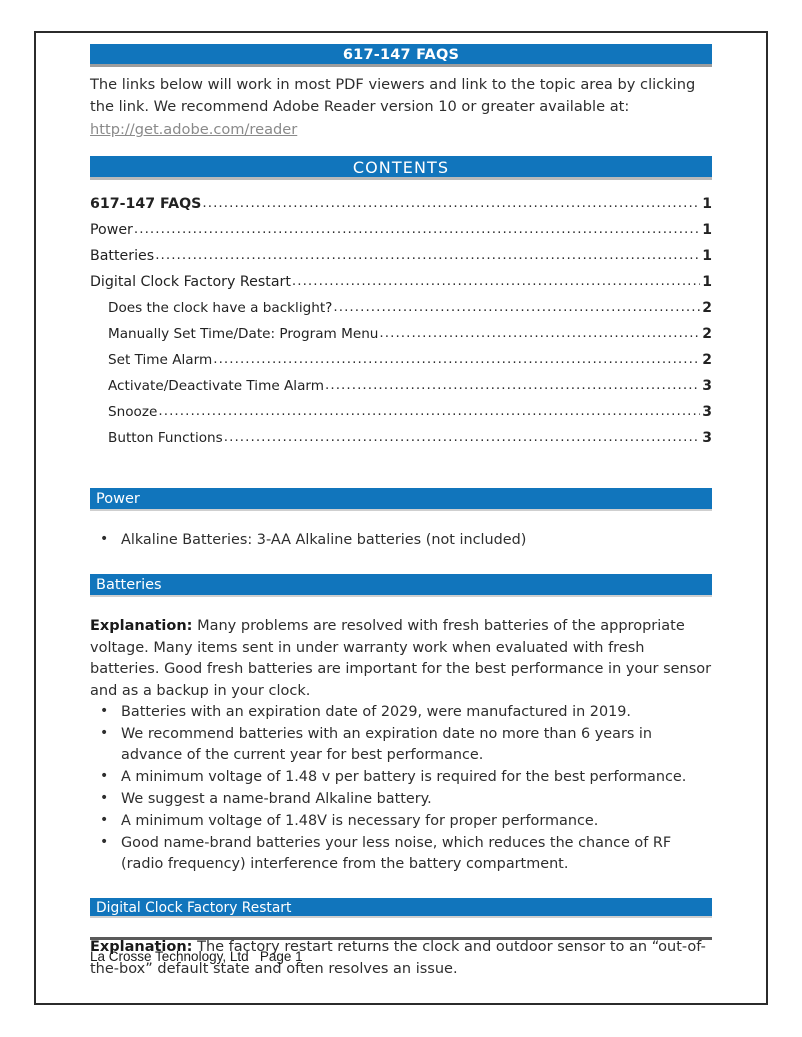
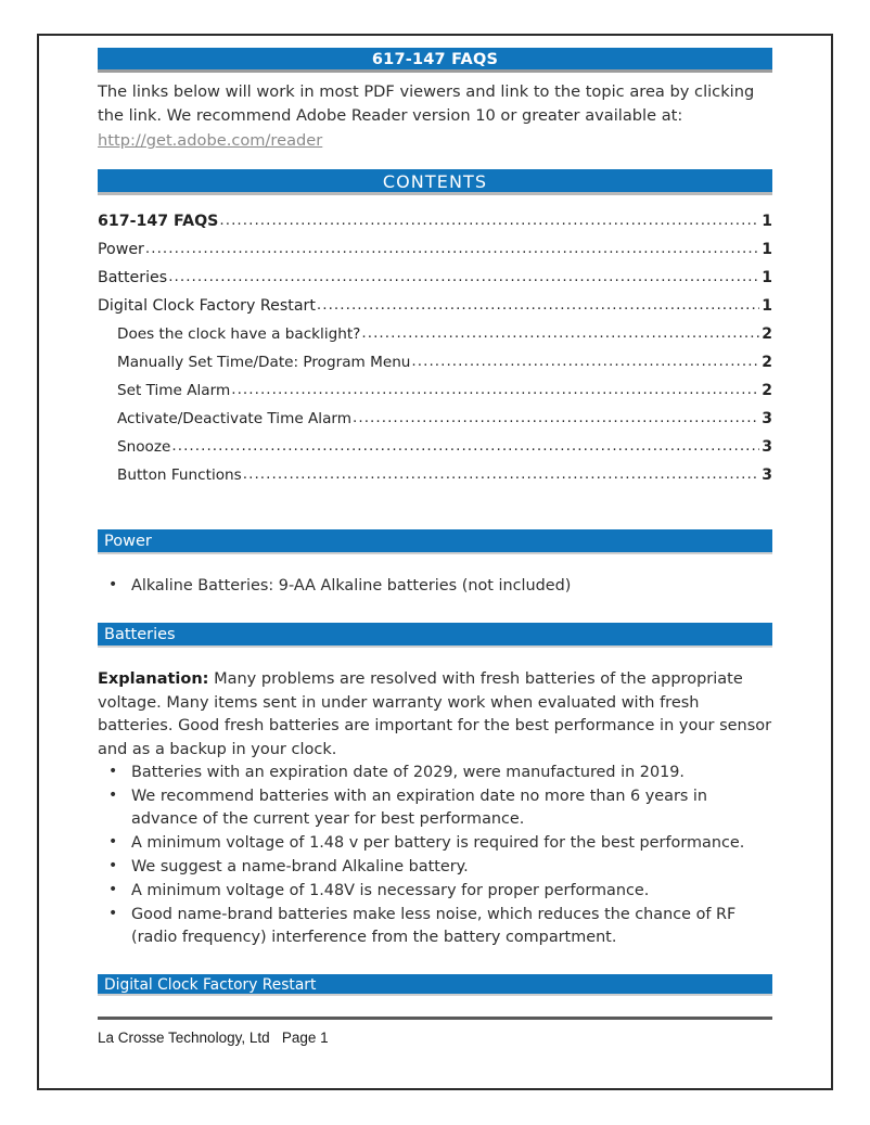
  617-147 FAQS
  The links below will work in most PDF viewers and link to the topic area by clicking the link. We recommend Adobe Reader version 10 or greater available at:
  http://get.adobe.com/reader
  CONTENTS
  617-147 FAQS
  1
  Power
  ..........................................................................................................
  1
  Batteries
  ......................................................................................................
  1
  Digital Clock Factory Restart
  1
  Does the clock have a backlight?
  2
  Manually Set Time/Date: Program Menu
  2
  Set Time Alarm
  2
  Activate/Deactivate Time Alarm
  3
  Snooze
  .....................................................................................................
  3
  Button Functions
  3
  Power
- Alkaline Batteries: 3-AA Alkaline batteries (not included)
+ Alkaline Batteries: 9-AA Alkaline batteries (not included)
  Batteries
  Explanation: Many problems are resolved with fresh batteries of the appropriate voltage. Many items sent in under warranty work when evaluated with fresh batteries. Good fresh batteries are important for the best performance in your sensor and as a backup in your clock.
  Batteries with an expiration date of 2029, were manufactured in 2019.
  We recommend batteries with an expiration date no more than 6 years in advance of the current year for best performance.
  A minimum voltage of 1.48 v per battery is required for the best performance.
  We suggest a name-brand Alkaline battery.
  A minimum voltage of 1.48V is necessary for proper performance.
- Good name-brand batteries your less noise, which reduces the chance of RF (radio frequency) interference from the battery compartment.
+ Good name-brand batteries make less noise, which reduces the chance of RF (radio frequency) interference from the battery compartment.
  Digital Clock Factory Restart
- Explanation: The factory restart returns the clock and outdoor sensor to an “out-of-the-box” default state and often resolves an issue.
  La Crosse Technology, Ltd Page 1
